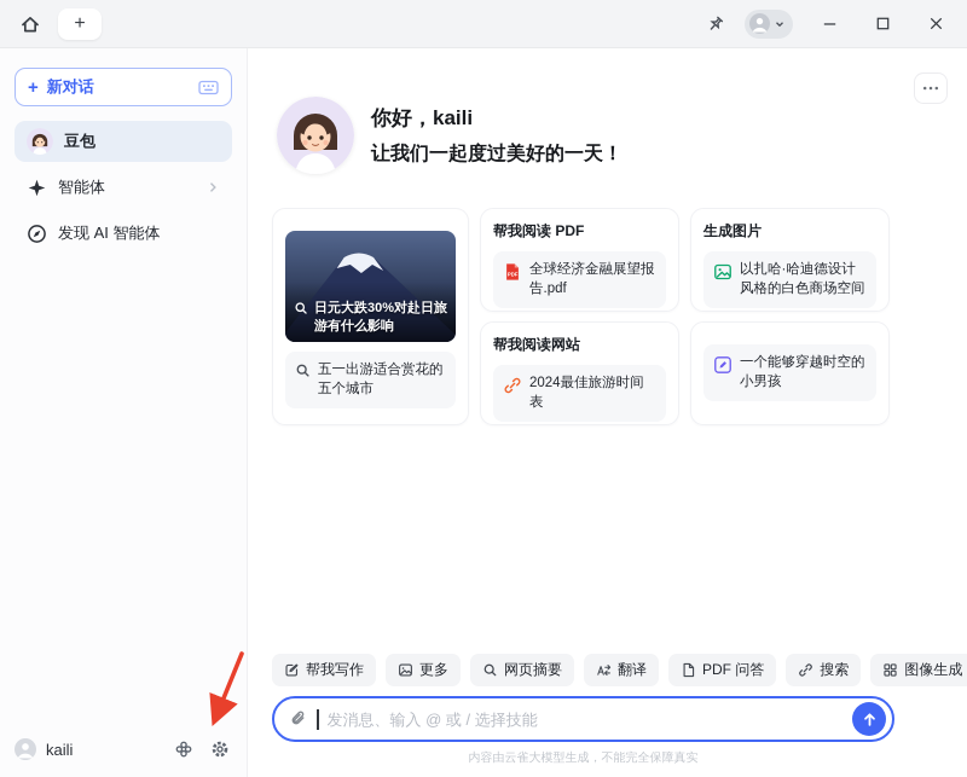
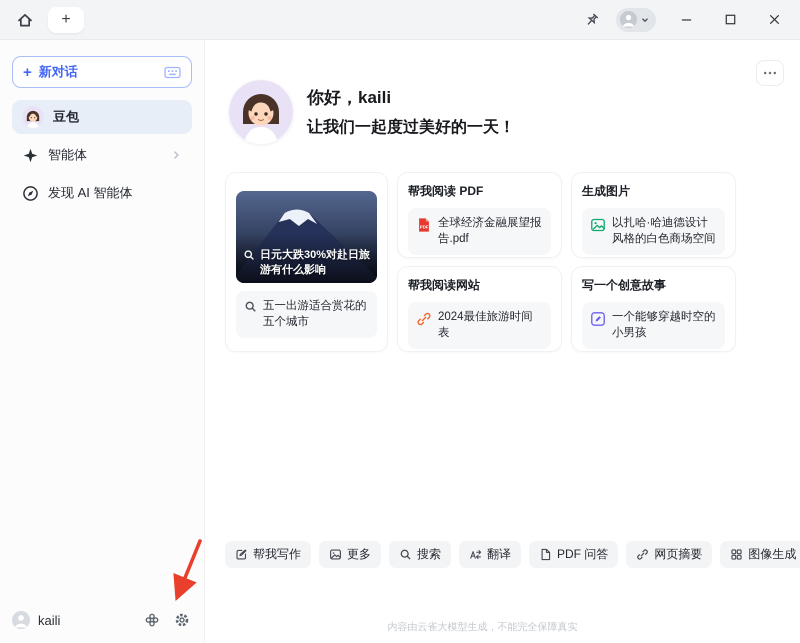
  +
  +
  新对话
  豆包
  智能体
  发现 AI 智能体
  kaili
  你好，kaili
  让我们一起度过美好的一天！
  日元大跌30%对赴日旅游有什么影响
  五一出游适合赏花的五个城市
  帮我阅读 PDF
  全球经济金融展望报告.pdf
  生成图片
  以扎哈·哈迪德设计风格的白色商场空间
  帮我阅读网站
  2024最佳旅游时间表
+ 写一个创意故事
  一个能够穿越时空的小男孩
  帮我写作
  更多
- 网页摘要
+ 搜索
  翻译
  PDF 问答
- 搜索
+ 网页摘要
  图像生成
- 发消息、输入 @ 或 / 选择技能
  内容由云雀大模型生成，不能完全保障真实
